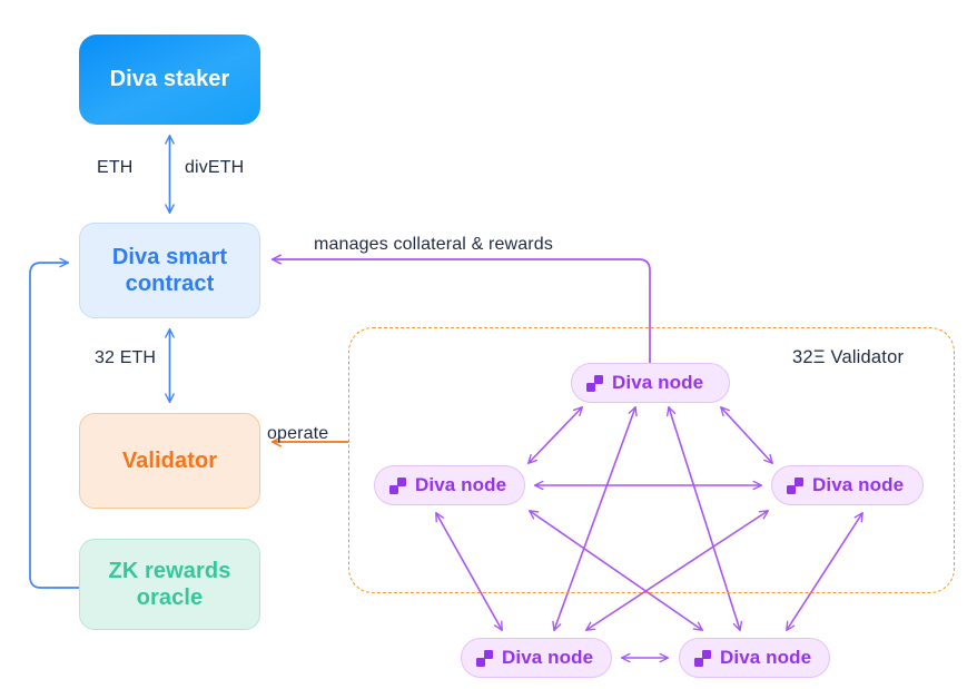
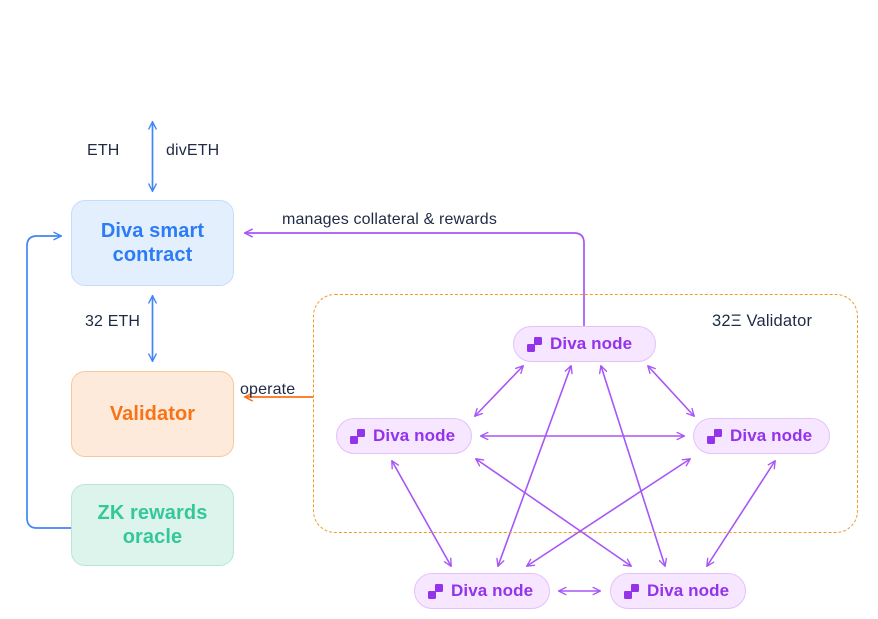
  32Ξ Validator
- Diva staker
  Diva smart
  contract
  Validator
  ZK rewards
  oracle
  Diva node
  Diva node
  Diva node
  Diva node
  Diva node
  ETH
  divETH
  32 ETH
  manages collateral & rewards
  operate
